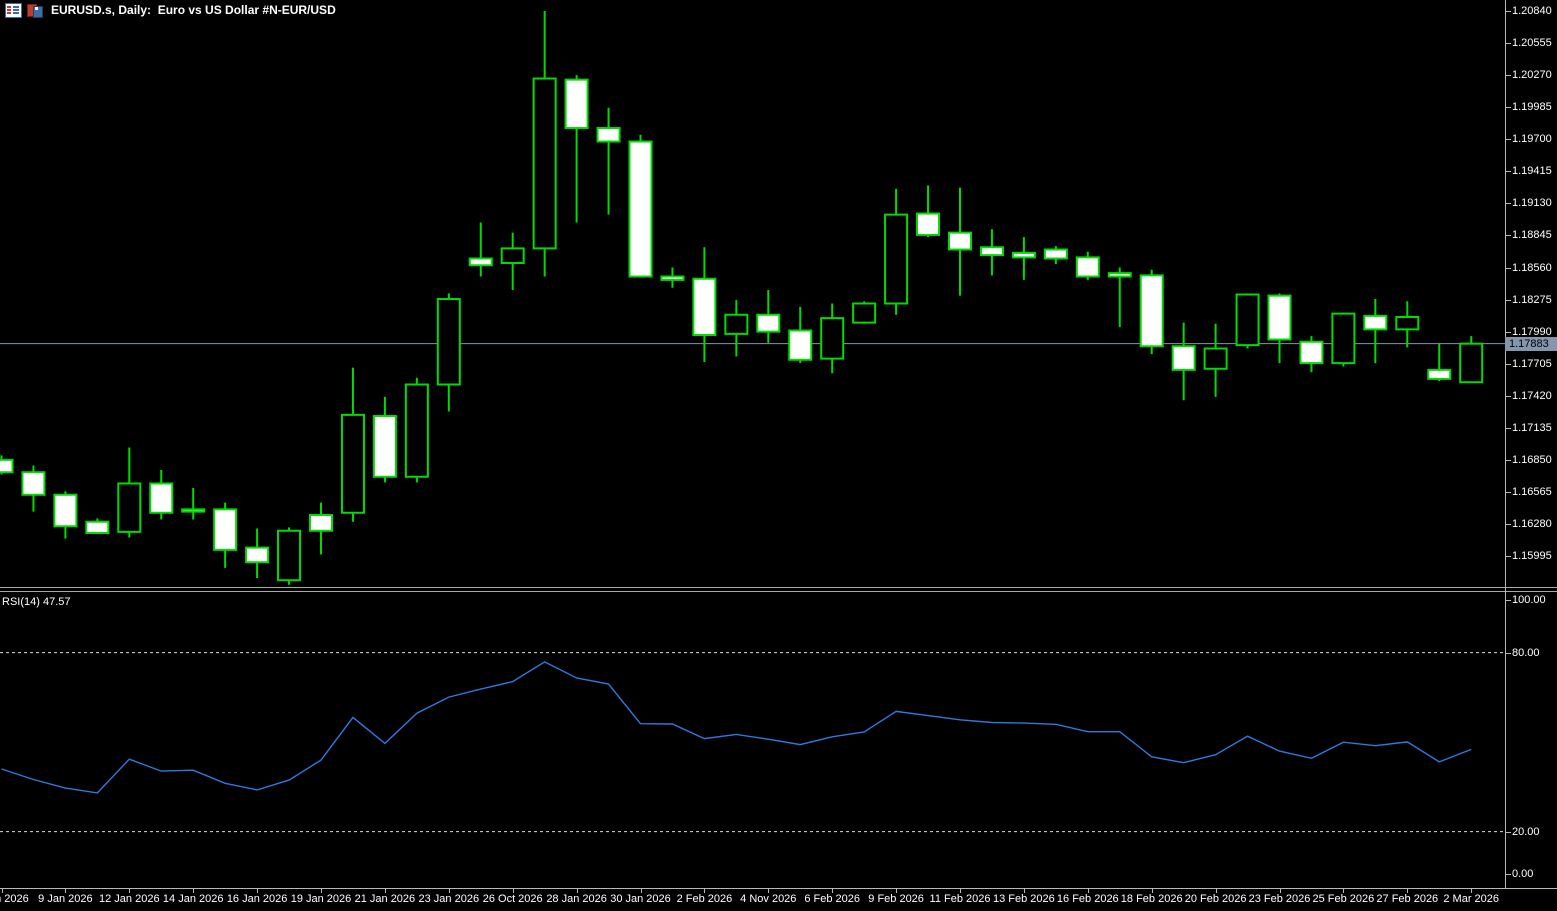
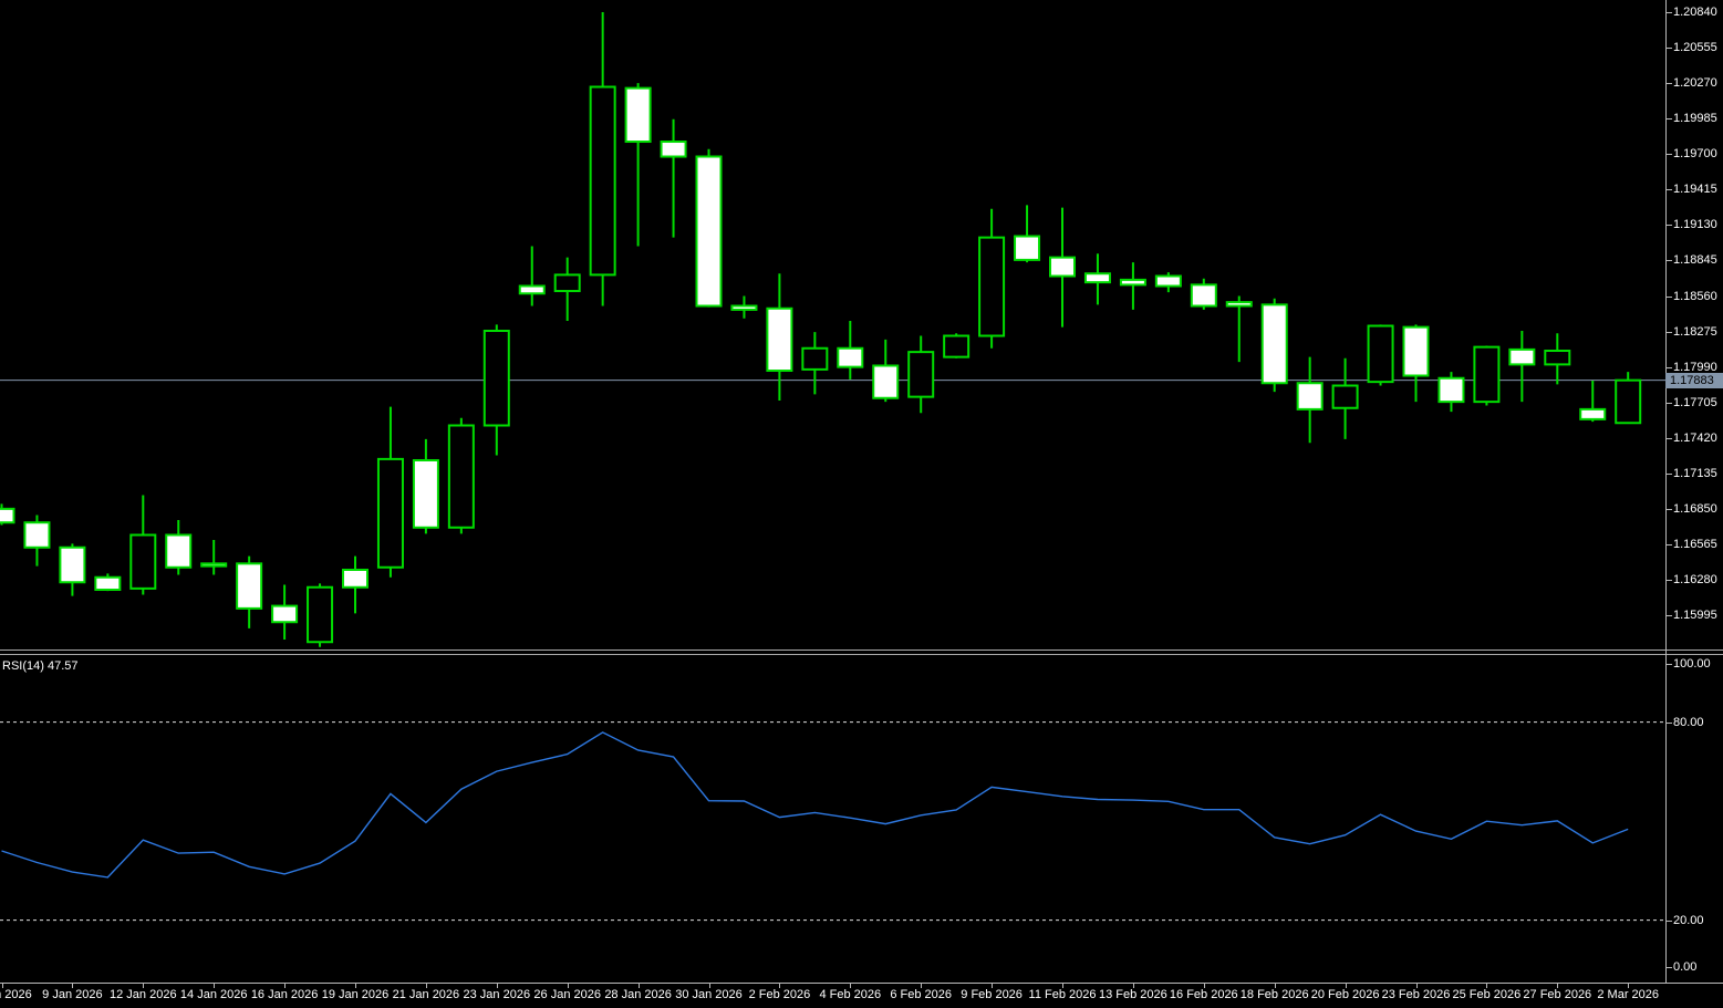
- EURUSD.s, Daily: Euro vs US Dollar #N-EUR/USD
  RSI(14) 47.57
  1.17883
  1.20840
  1.20555
  1.20270
  1.19985
  1.19700
  1.19415
  1.19130
  1.18845
  1.18560
  1.18275
  1.17990
  1.17705
  1.17420
  1.17135
  1.16850
  1.16565
  1.16280
  1.15995
  100.00
  80.00
  20.00
  0.00
  9 Jan 2026
  12 Jan 2026
  14 Jan 2026
  16 Jan 2026
  19 Jan 2026
  21 Jan 2026
  23 Jan 2026
- 26 Oct 2026
+ 26 Jan 2026
  28 Jan 2026
  30 Jan 2026
  2 Feb 2026
- 4 Nov 2026
+ 4 Feb 2026
  6 Feb 2026
  9 Feb 2026
  11 Feb 2026
  13 Feb 2026
  16 Feb 2026
  18 Feb 2026
  20 Feb 2026
  23 Feb 2026
  25 Feb 2026
  27 Feb 2026
  2 Mar 2026
